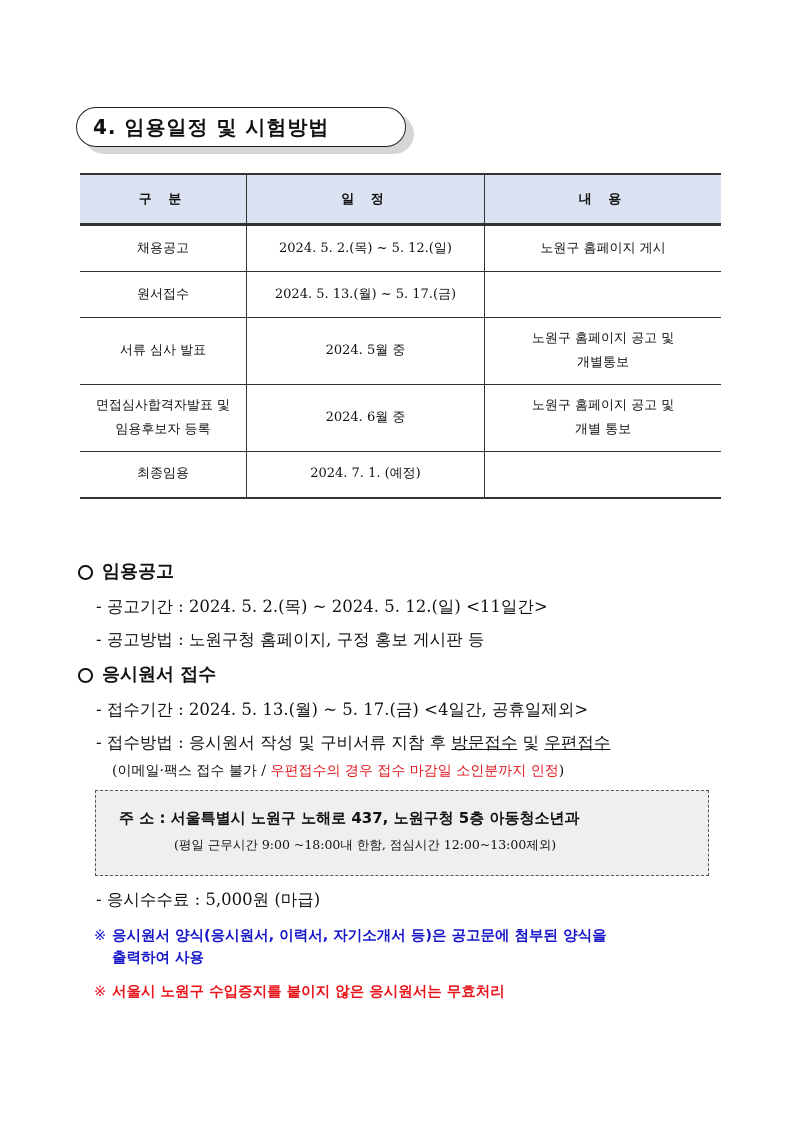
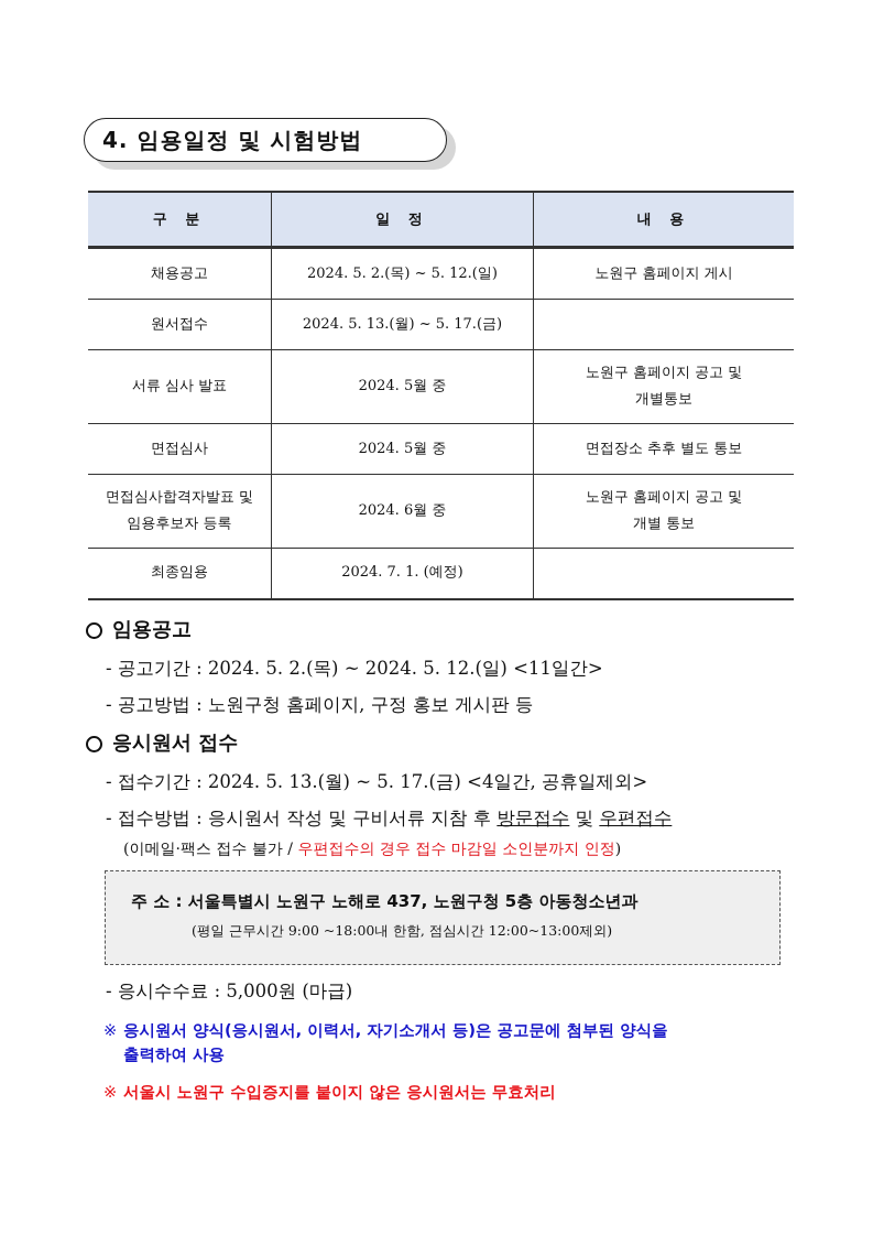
  4. 임용일정 및 시험방법
  구 분	일 정	내 용
  채용공고	2024. 5. 2.(목) ~ 5. 12.(일)	노원구 홈페이지 게시
  원서접수	2024. 5. 13.(월) ~ 5. 17.(금)
  서류 심사 발표	2024. 5월 중	노원구 홈페이지 공고 및 개별통보
+ 면접심사	2024. 5월 중	면접장소 추후 별도 통보
  면접심사합격자발표 및 임용후보자 등록	2024. 6월 중	노원구 홈페이지 공고 및 개별 통보
  최종임용	2024. 7. 1. (예정)
  임용공고
  - 공고기간 : 2024. 5. 2.(목) ~ 2024. 5. 12.(일) <11일간>
  - 공고방법 : 노원구청 홈페이지, 구정 홍보 게시판 등
  응시원서 접수
  - 접수기간 : 2024. 5. 13.(월) ~ 5. 17.(금) <4일간, 공휴일제외>
  - 접수방법 : 응시원서 작성 및 구비서류 지참 후 방문접수 및 우편접수
  (이메일·팩스 접수 불가 / 우편접수의 경우 접수 마감일 소인분까지 인정)
  주 소 : 서울특별시 노원구 노해로 437, 노원구청 5층 아동청소년과
  (평일 근무시간 9:00 ~18:00내 한함, 점심시간 12:00~13:00제외)
  - 응시수수료 : 5,000원 (마급)
  ※ 응시원서 양식(응시원서, 이력서, 자기소개서 등)은 공고문에 첨부된 양식을
  출력하여 사용
  ※ 서울시 노원구 수입증지를 붙이지 않은 응시원서는 무효처리
